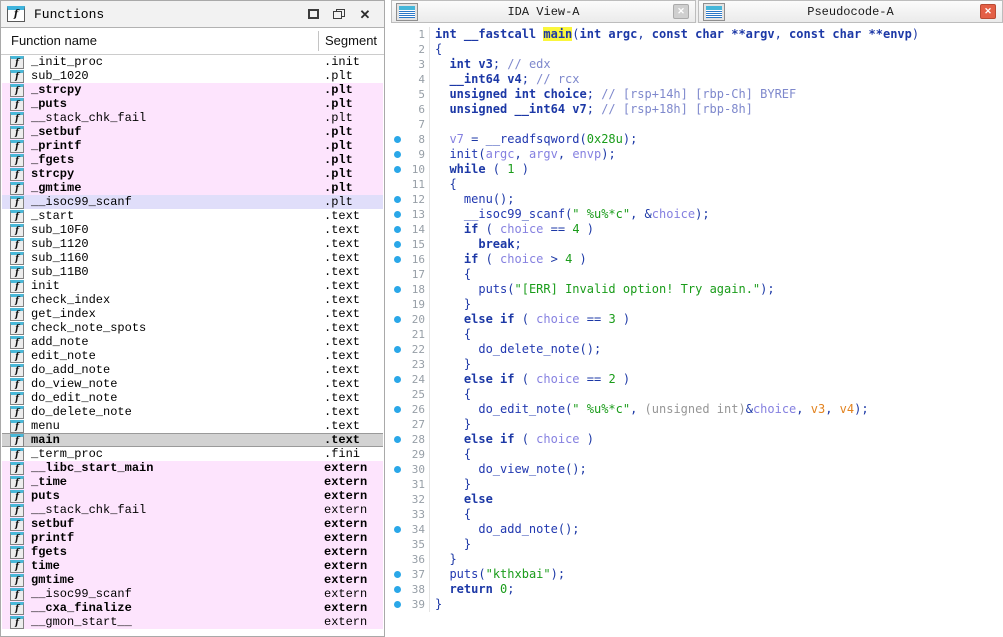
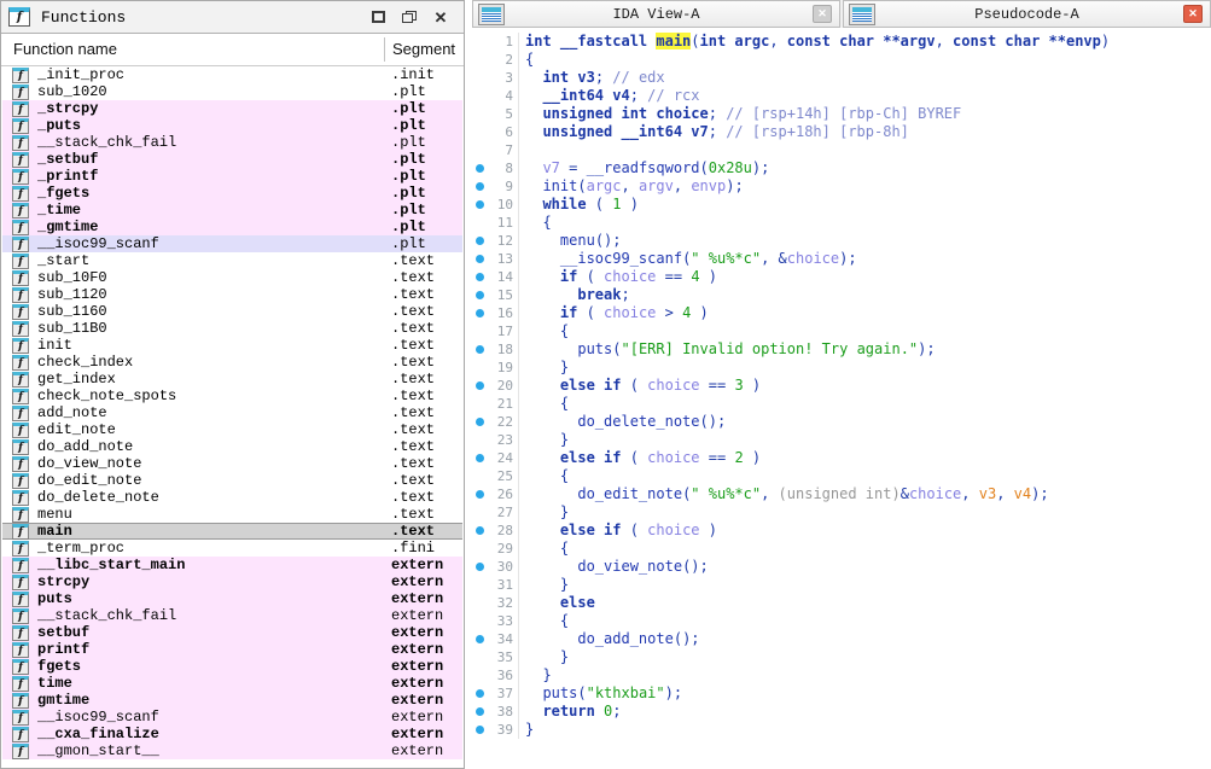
  f
  Functions
  ✕
  Function name
  Segment
  f
  _init_proc
  .init
  f
  sub_1020
  .plt
  f
  _strcpy
  .plt
  f
  _puts
  .plt
  f
  __stack_chk_fail
  .plt
  f
  _setbuf
  .plt
  f
  _printf
  .plt
  f
  _fgets
  .plt
  f
- strcpy
+ _time
  .plt
  f
  _gmtime
  .plt
  f
  __isoc99_scanf
  .plt
  f
  _start
  .text
  f
  sub_10F0
  .text
  f
  sub_1120
  .text
  f
  sub_1160
  .text
  f
  sub_11B0
  .text
  f
  init
  .text
  f
  check_index
  .text
  f
  get_index
  .text
  f
  check_note_spots
  .text
  f
  add_note
  .text
  f
  edit_note
  .text
  f
  do_add_note
  .text
  f
  do_view_note
  .text
  f
  do_edit_note
  .text
  f
  do_delete_note
  .text
  f
  menu
  .text
  f
  main
  .text
  f
  _term_proc
  .fini
  f
  __libc_start_main
  extern
  f
- _time
+ strcpy
  extern
  f
  puts
  extern
  f
  __stack_chk_fail
  extern
  f
  setbuf
  extern
  f
  printf
  extern
  f
  fgets
  extern
  f
  time
  extern
  f
  gmtime
  extern
  f
  __isoc99_scanf
  extern
  f
  __cxa_finalize
  extern
  f
  __gmon_start__
  extern
  IDA View-A
  ✕
  Pseudocode-A
  ✕
  1
  int __fastcall main(int argc, const char **argv, const char **envp)
  2
  {
  3
  int v3; // edx
  4
  __int64 v4; // rcx
  5
  unsigned int choice; // [rsp+14h] [rbp-Ch] BYREF
  6
  unsigned __int64 v7; // [rsp+18h] [rbp-8h]
  7
  8
  v7 = __readfsqword(0x28u);
  9
  init(argc, argv, envp);
  10
  while ( 1 )
  11
  {
  12
  menu();
  13
  __isoc99_scanf(" %u%*c", &choice);
  14
  if ( choice == 4 )
  15
  break;
  16
  if ( choice > 4 )
  17
  {
  18
  puts("[ERR] Invalid option! Try again.");
  19
  }
  20
  else if ( choice == 3 )
  21
  {
  22
  do_delete_note();
  23
  }
  24
  else if ( choice == 2 )
  25
  {
  26
  do_edit_note(" %u%*c", (unsigned int)&choice, v3, v4);
  27
  }
  28
  else if ( choice )
  29
  {
  30
  do_view_note();
  31
  }
  32
  else
  33
  {
  34
  do_add_note();
  35
  }
  36
  }
  37
  puts("kthxbai");
  38
  return 0;
  39
  }
